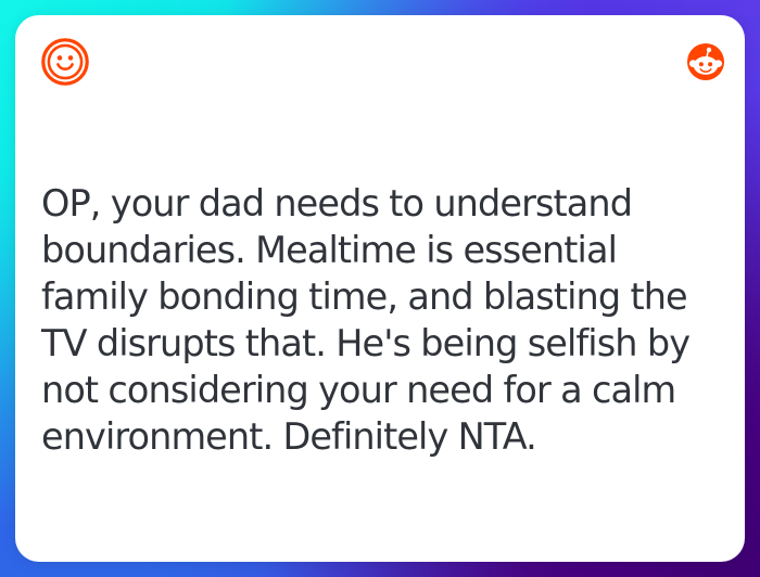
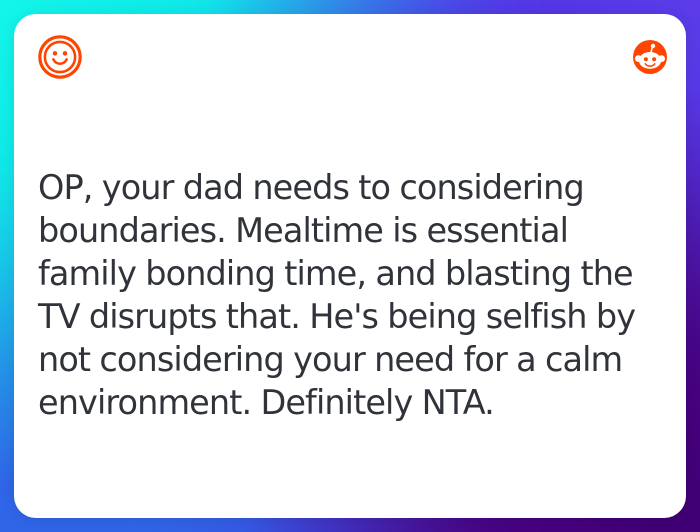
- OP, your dad needs to understand boundaries. Mealtime is essential family bonding time, and blasting the TV disrupts that. He's being selfish by not considering your need for a calm environment. Definitely NTA.
+ OP, your dad needs to considering boundaries. Mealtime is essential family bonding time, and blasting the TV disrupts that. He's being selfish by not considering your need for a calm environment. Definitely NTA.
